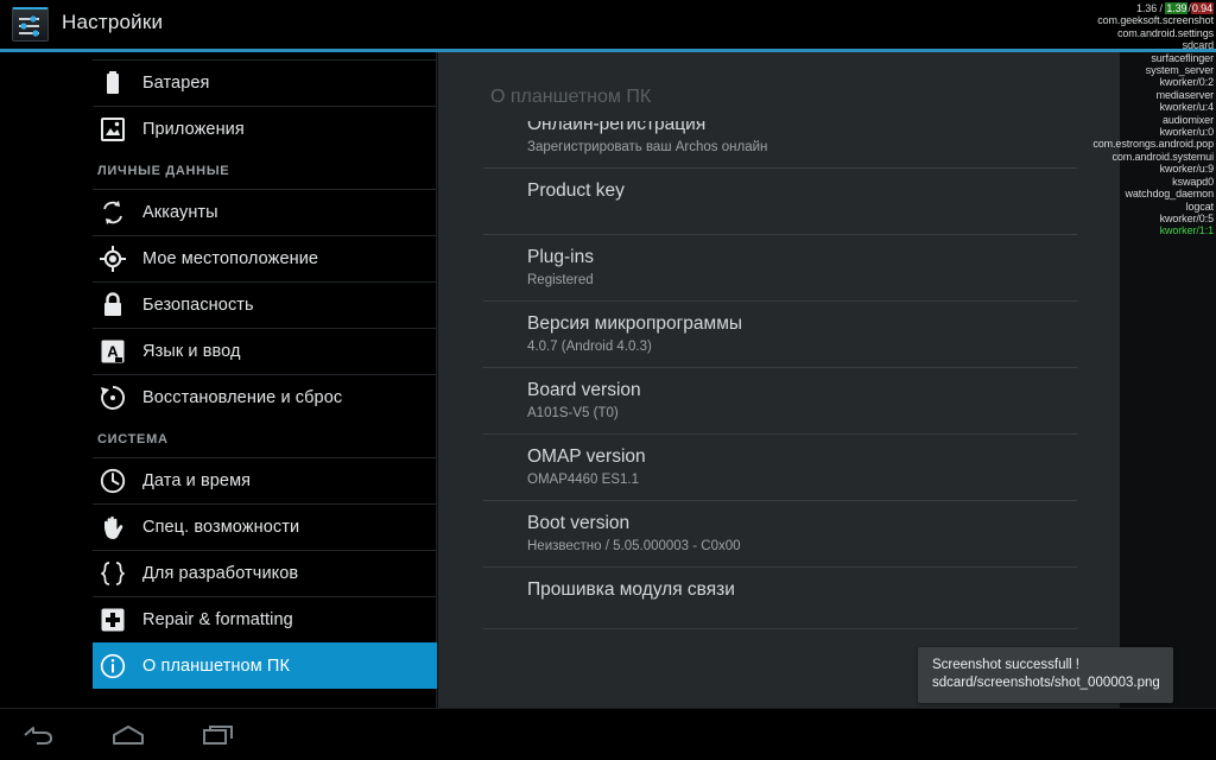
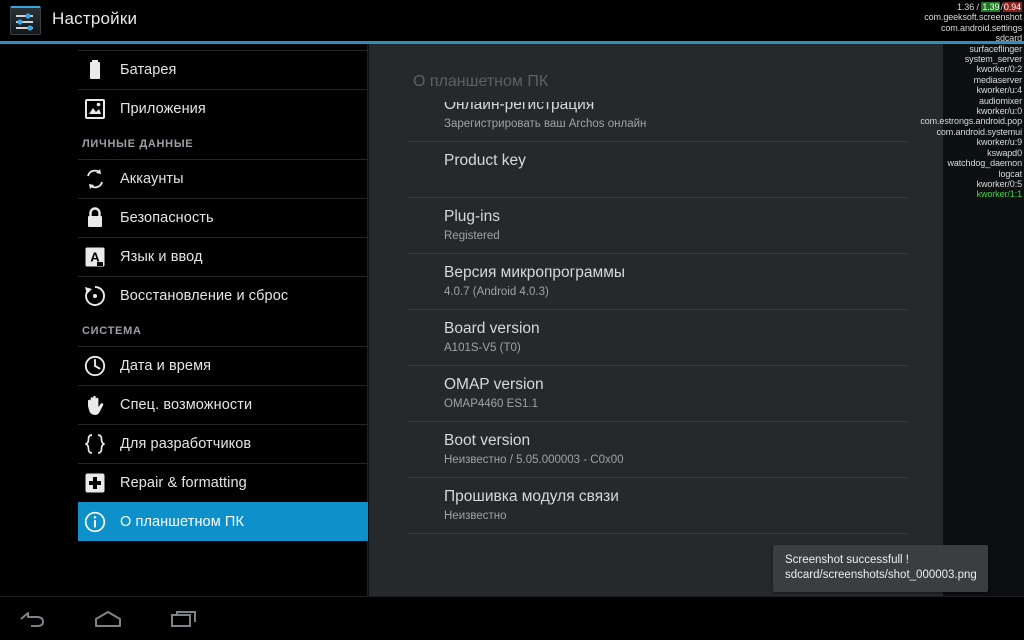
  Настройки
  Батарея
  Приложения
  ЛИЧНЫЕ ДАННЫЕ
  Аккаунты
- Мое местоположение
  Безопасность
  A
  Язык и ввод
  Восстановление и сброс
  СИСТЕМА
  Дата и время
  Спец. возможности
  Для разработчиков
  Repair & formatting
  О планшетном ПК
  О планшетном ПК
  Онлайн-регистрация
  Зарегистрировать ваш Archos онлайн
  Product key
  Plug-ins
  Registered
  Версия микропрограммы
  4.0.7 (Android 4.0.3)
  Board version
  A101S-V5 (T0)
  OMAP version
  OMAP4460 ES1.1
  Boot version
  Неизвестно / 5.05.000003 - C0x00
  Прошивка модуля связи
+ Неизвестно
  Screenshot successfull !
  sdcard/screenshots/shot_000003.png
  1.36 / 1.39/0.94
  com.geeksoft.screenshot
  com.android.settings
  sdcard
  surfaceflinger
  system_server
  kworker/0:2
  mediaserver
  kworker/u:4
  audiomixer
  kworker/u:0
  com.estrongs.android.pop
  com.android.systemui
  kworker/u:9
  kswapd0
  watchdog_daemon
  logcat
  kworker/0:5
  kworker/1:1
